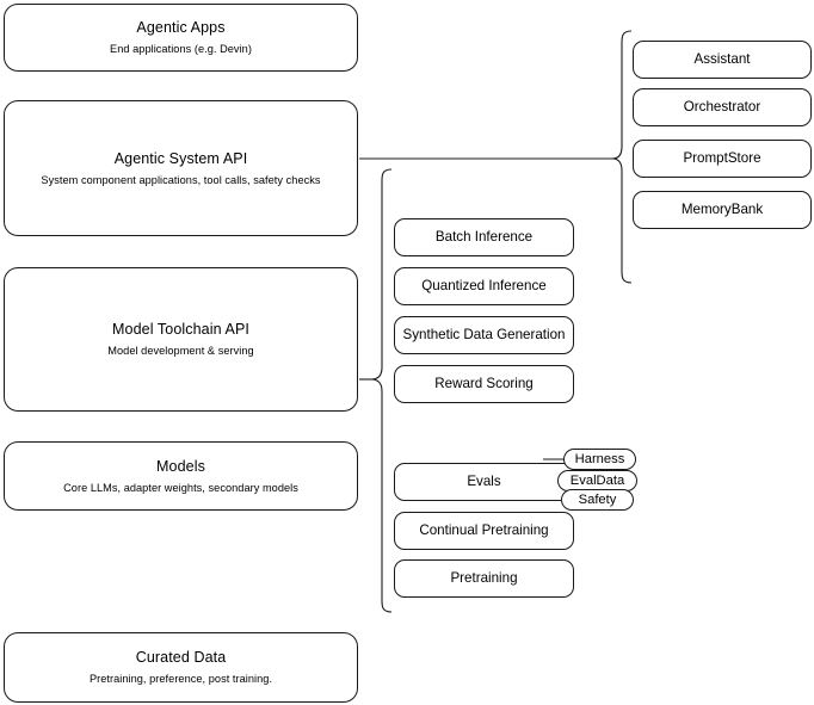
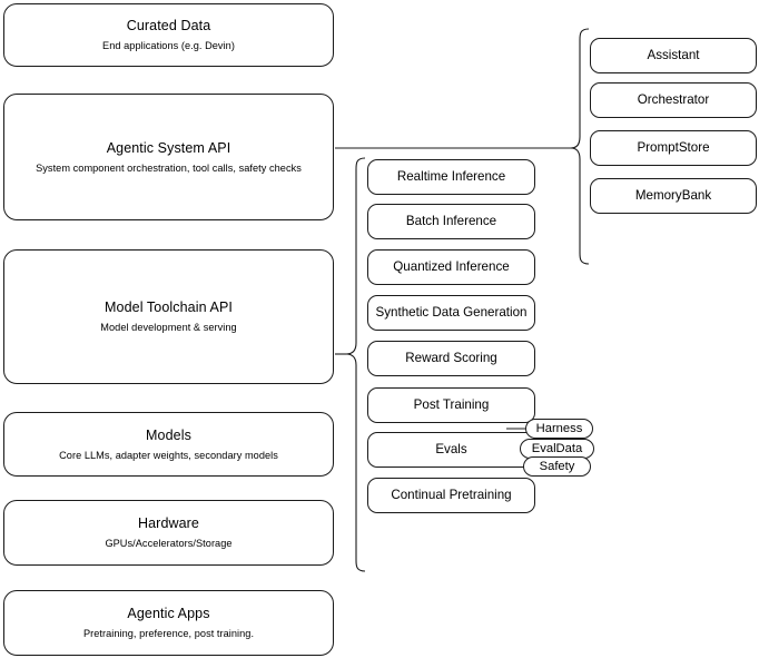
- Agentic Apps
+ Curated Data
  End applications (e.g. Devin)
  Agentic System API
- System component applications, tool calls, safety checks
+ System component orchestration, tool calls, safety checks
  Model Toolchain API
  Model development & serving
  Models
  Core LLMs, adapter weights, secondary models
+ Hardware
+ GPUs/Accelerators/Storage
- Curated Data
+ Agentic Apps
  Pretraining, preference, post training.
+ Realtime Inference
  Batch Inference
  Quantized Inference
  Synthetic Data Generation
  Reward Scoring
+ Post Training
  Evals
  Continual Pretraining
- Pretraining
  Harness
  EvalData
  Safety
  Assistant
  Orchestrator
  PromptStore
  MemoryBank
